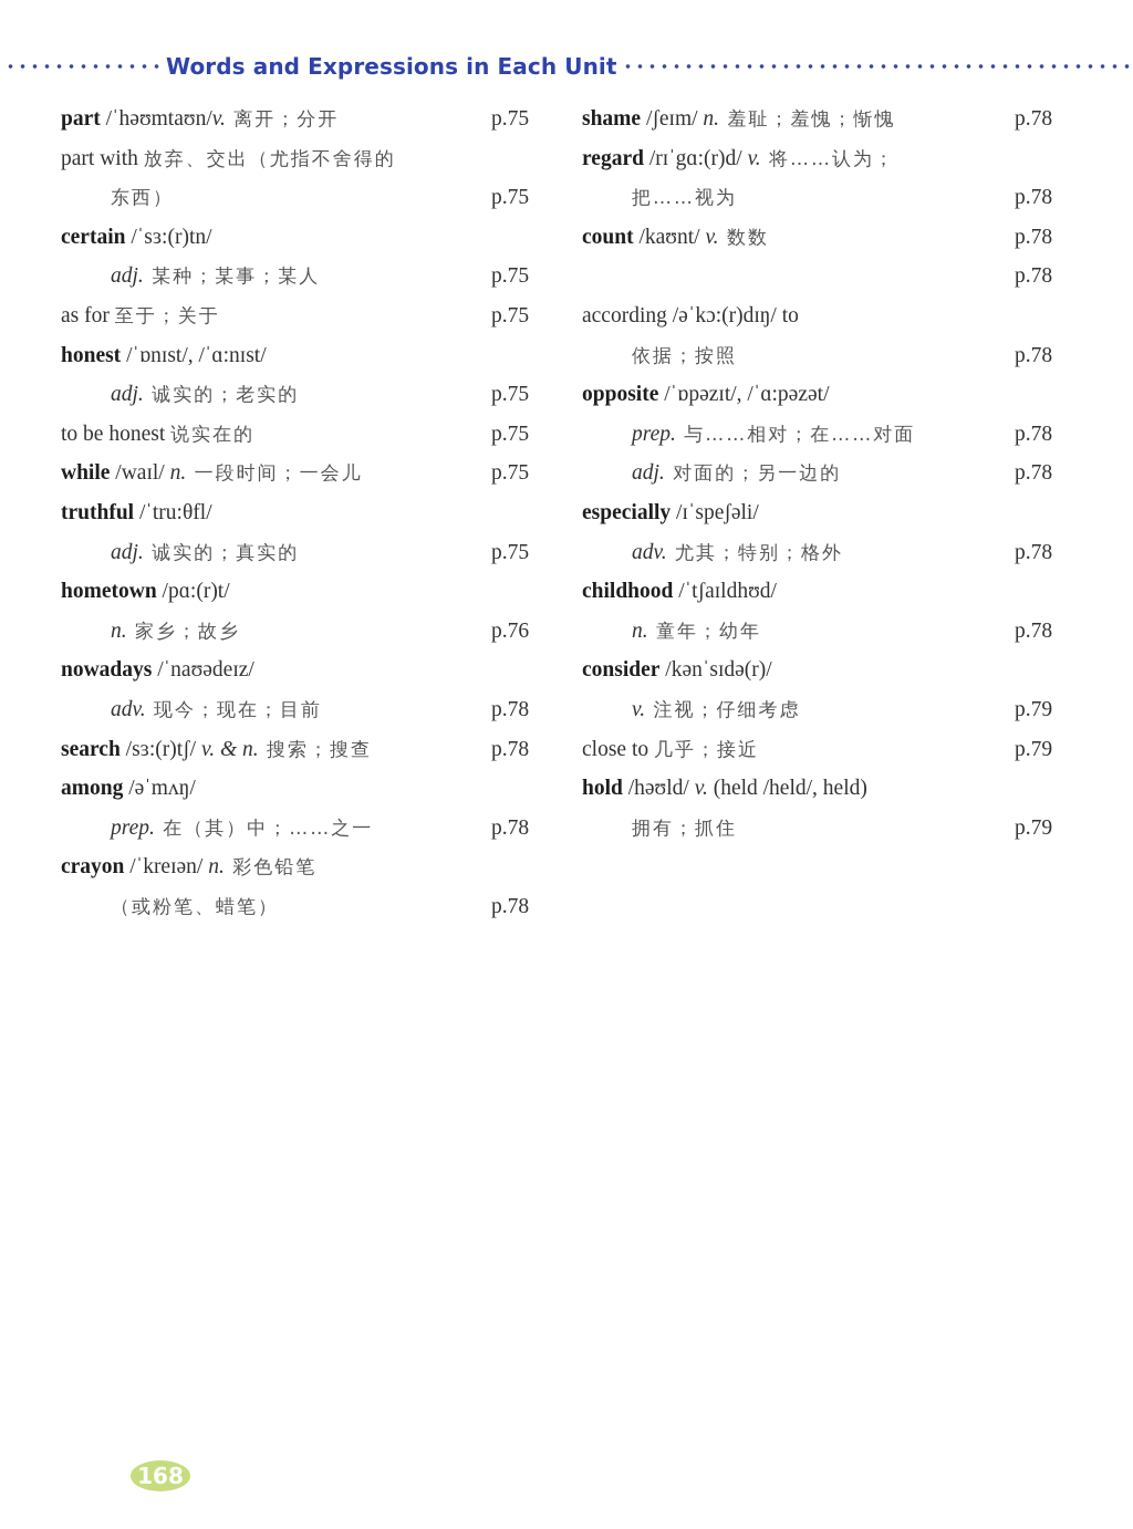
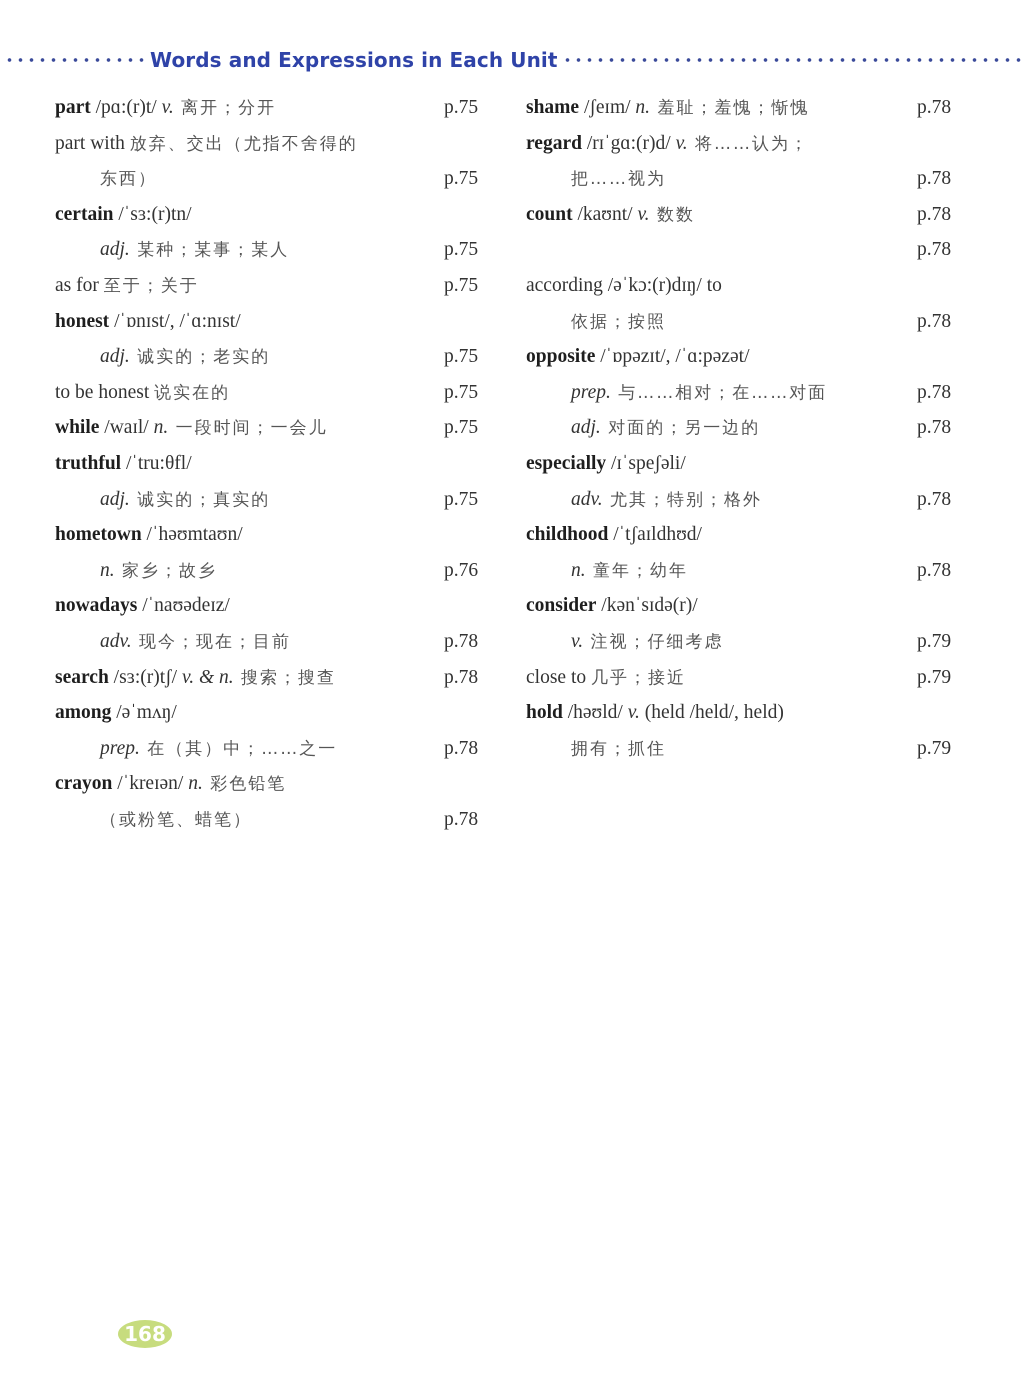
  Words and Expressions in Each Unit
- part /ˈhəʊmtaʊn/v. 离开；分开
+ part /pɑ:(r)t/ v. 离开；分开
  p.75
  part with 放弃、交出（尤指不舍得的
  东西）
  p.75
  certain /ˈsɜ:(r)tn/
  adj. 某种；某事；某人
  p.75
  as for 至于；关于
  p.75
  honest /ˈɒnɪst/, /ˈɑ:nɪst/
  adj. 诚实的；老实的
  p.75
  to be honest 说实在的
  p.75
  while /waɪl/ n. 一段时间；一会儿
  p.75
  truthful /ˈtru:θfl/
  adj. 诚实的；真实的
  p.75
- hometown /pɑ:(r)t/
+ hometown /ˈhəʊmtaʊn/
  n. 家乡；故乡
  p.76
  nowadays /ˈnaʊədeɪz/
  adv. 现今；现在；目前
  p.78
  search /sɜ:(r)tʃ/ v. & n. 搜索；搜查
  p.78
  among /əˈmʌŋ/
  prep. 在（其）中；……之一
  p.78
  crayon /ˈkreɪən/ n. 彩色铅笔
  （或粉笔、蜡笔）
  p.78
  shame /ʃeɪm/ n. 羞耻；羞愧；惭愧
  p.78
  regard /rɪˈgɑ:(r)d/ v. 将……认为；
  把……视为
  p.78
  count /kaʊnt/ v. 数数
  p.78
  p.78
  according /əˈkɔ:(r)dɪŋ/ to
  依据；按照
  p.78
  opposite /ˈɒpəzɪt/, /ˈɑ:pəzət/
  prep. 与……相对；在……对面
  p.78
  adj. 对面的；另一边的
  p.78
  especially /ɪˈspeʃəli/
  adv. 尤其；特别；格外
  p.78
  childhood /ˈtʃaɪldhʊd/
  n. 童年；幼年
  p.78
  consider /kənˈsɪdə(r)/
  v. 注视；仔细考虑
  p.79
  close to 几乎；接近
  p.79
  hold /həʊld/ v. (held /held/, held)
  拥有；抓住
  p.79
  168
